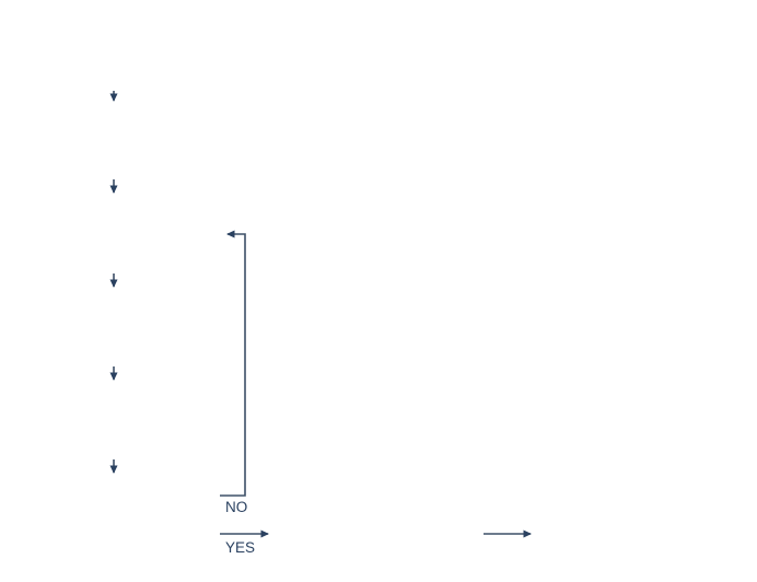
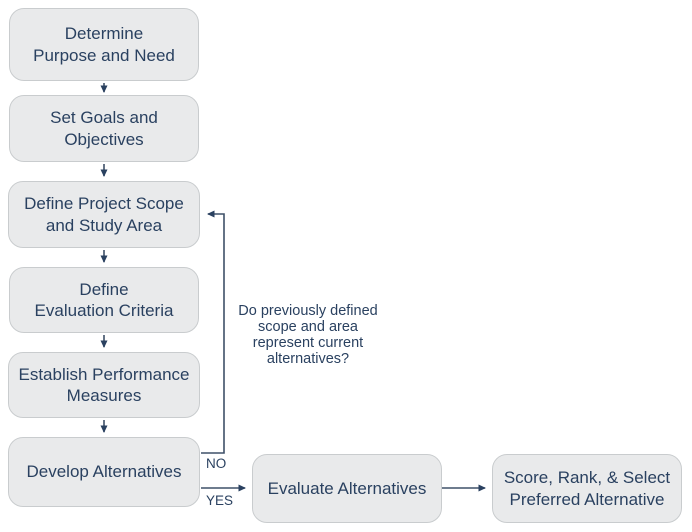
+ Determine
+ Purpose and Need
+ Set Goals and
+ Objectives
+ Define Project Scope
+ and Study Area
+ Define
+ Evaluation Criteria
+ Establish Performance
+ Measures
+ Develop Alternatives
+ Evaluate Alternatives
+ Score, Rank, & Select
+ Preferred Alternative
+ Do previously defined
+ scope and area
+ represent current
+ alternatives?
  NO
  YES
